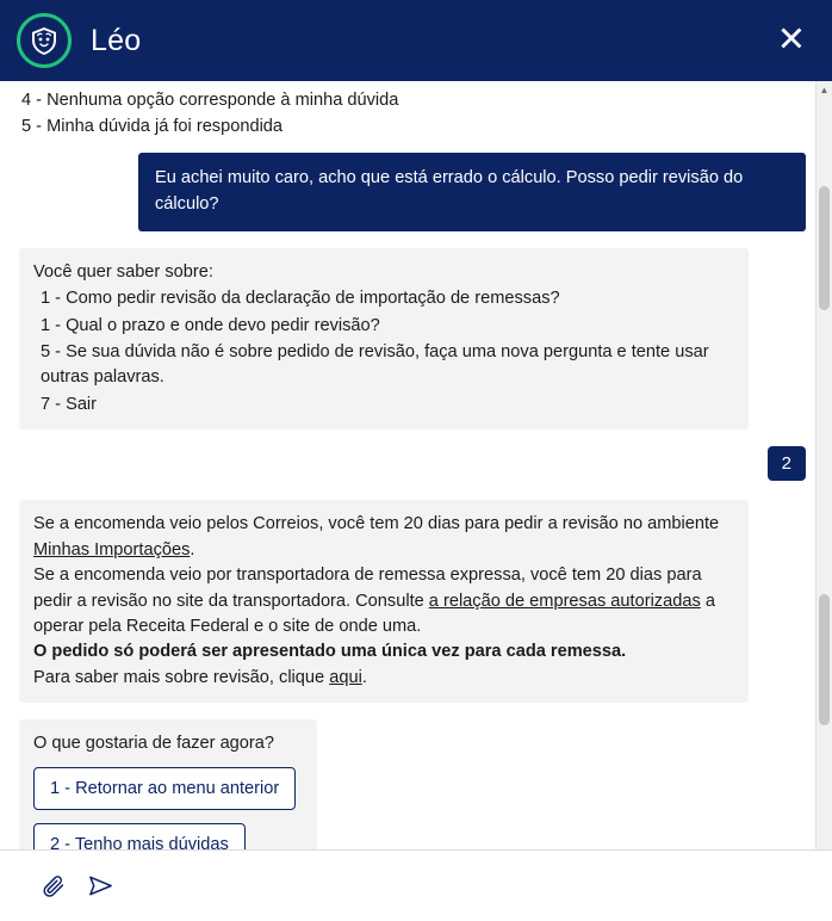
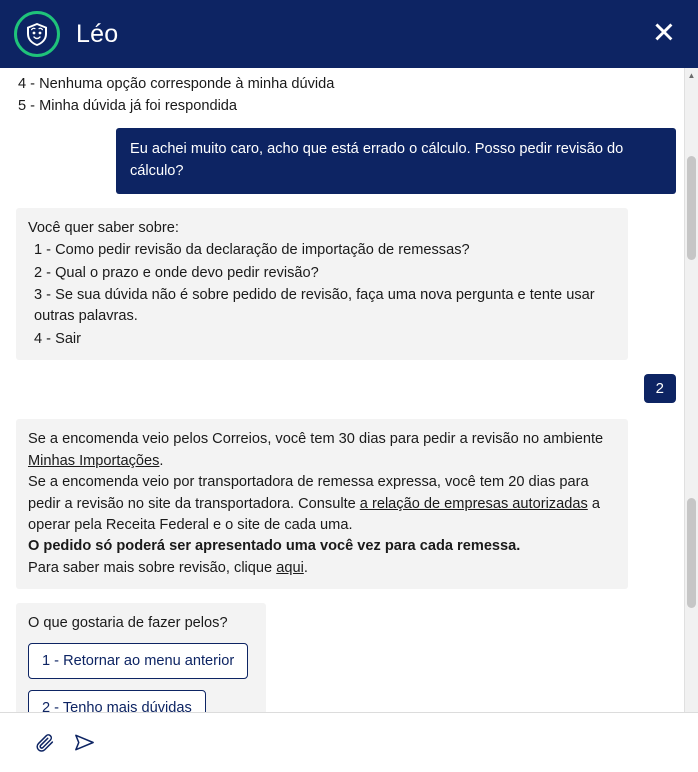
  Léo
  ✕
  4 - Nenhuma opção corresponde à minha dúvida
  5 - Minha dúvida já foi respondida
  Eu achei muito caro, acho que está errado o cálculo. Posso pedir revisão do cálculo?
  Você quer saber sobre:
  1 - Como pedir revisão da declaração de importação de remessas?
- 1 - Qual o prazo e onde devo pedir revisão?
+ 2 - Qual o prazo e onde devo pedir revisão?
- 5 - Se sua dúvida não é sobre pedido de revisão, faça uma nova pergunta e tente usar outras palavras.
+ 3 - Se sua dúvida não é sobre pedido de revisão, faça uma nova pergunta e tente usar outras palavras.
- 7 - Sair
+ 4 - Sair
  2
- Se a encomenda veio pelos Correios, você tem 20 dias para pedir a revisão no ambiente Minhas Importações.
+ Se a encomenda veio pelos Correios, você tem 30 dias para pedir a revisão no ambiente Minhas Importações.
- Se a encomenda veio por transportadora de remessa expressa, você tem 20 dias para pedir a revisão no site da transportadora. Consulte a relação de empresas autorizadas a operar pela Receita Federal e o site de onde uma.
+ Se a encomenda veio por transportadora de remessa expressa, você tem 20 dias para pedir a revisão no site da transportadora. Consulte a relação de empresas autorizadas a operar pela Receita Federal e o site de cada uma.
- O pedido só poderá ser apresentado uma única vez para cada remessa.
+ O pedido só poderá ser apresentado uma você vez para cada remessa.
  Para saber mais sobre revisão, clique aqui.
- O que gostaria de fazer agora?
+ O que gostaria de fazer pelos?
  1 - Retornar ao menu anterior
  2 - Tenho mais dúvidas
  ▲
